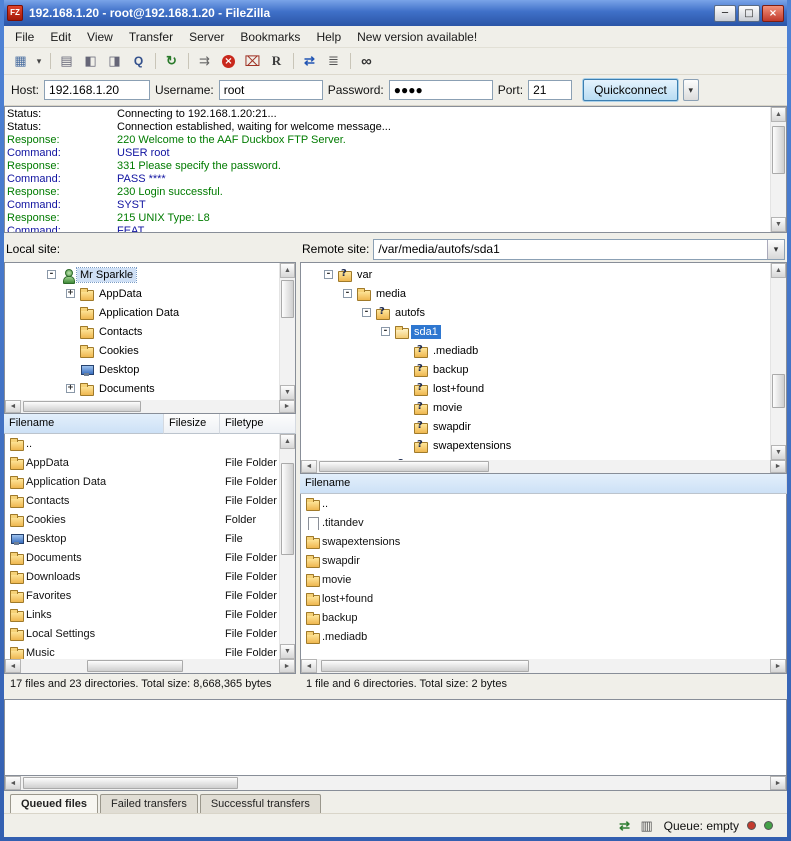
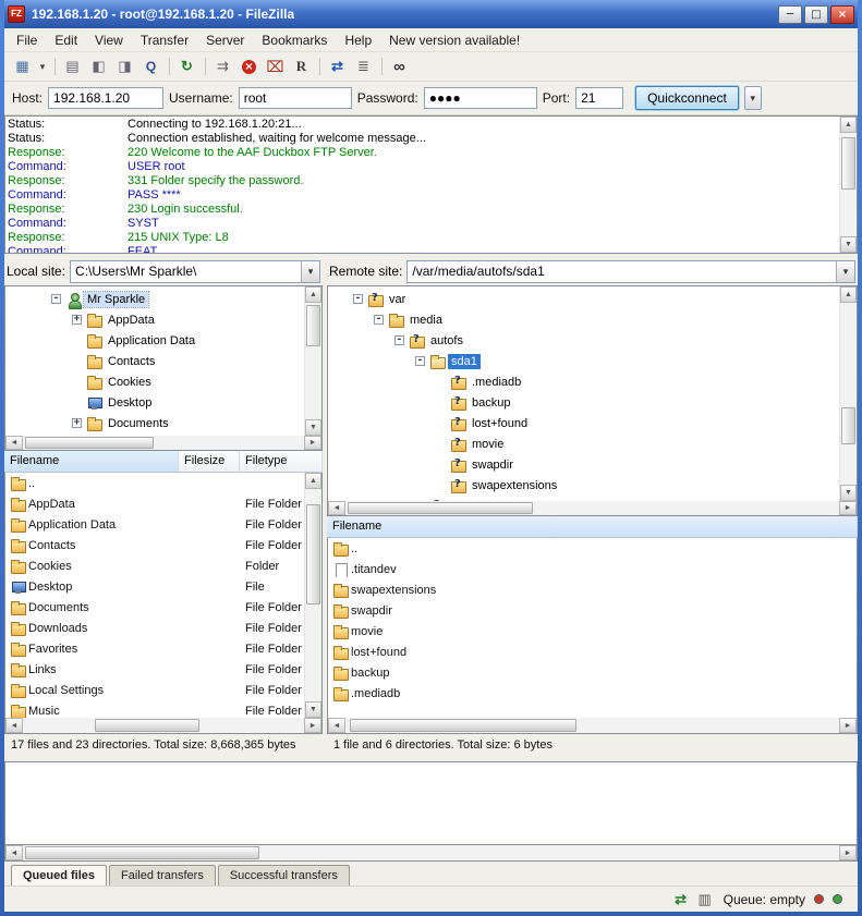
  FZ
  192.168.1.20 - root@192.168.1.20 - FileZilla
  ─
  □
  ×
  File
  Edit
  View
  Transfer
  Server
  Bookmarks
  Help
  New version available!
  Host:
  192.168.1.20
  Username:
  root
  Password:
  ●●●●
  Port:
  21
  Quickconnect
  Status: Connecting to 192.168.1.20:21...
  Status: Connection established, waiting for welcome message...
  Response: 220 Welcome to the AAF Duckbox FTP Server.
  Command: USER root
- Response: 331 Please specify the password.
+ Response: 331 Folder specify the password.
  Command: PASS ****
  Response: 230 Login successful.
  Command: SYST
  Response: 215 UNIX Type: L8
  Command: FEAT
  Local site:
+ C:\Users\Mr Sparkle\
  Mr Sparkle
  AppData
  Application Data
  Contacts
  Cookies
  Desktop
  Documents
  Filename
  Filesize
  Filetype
  ..
  AppData
  File Folder
  Application Data
  File Folder
  Contacts
  File Folder
  Cookies
  Folder
  Desktop
  File
  Documents
  File Folder
  Downloads
  File Folder
  Favorites
  File Folder
  Links
  File Folder
  Local Settings
  File Folder
  Music
  File Folder
  17 files and 23 directories. Total size: 8,668,365 bytes
  Remote site:
  /var/media/autofs/sda1
  var
  media
  autofs
  sda1
  .mediadb
  backup
  lost+found
  movie
  swapdir
  swapextensions
  Filename
  ..
  .titandev
  swapextensions
  swapdir
  movie
  lost+found
  backup
  .mediadb
- 1 file and 6 directories. Total size: 2 bytes
+ 1 file and 6 directories. Total size: 6 bytes
  Queued files
  Failed transfers
  Successful transfers
  ⇄
  ▥
  Queue: empty
